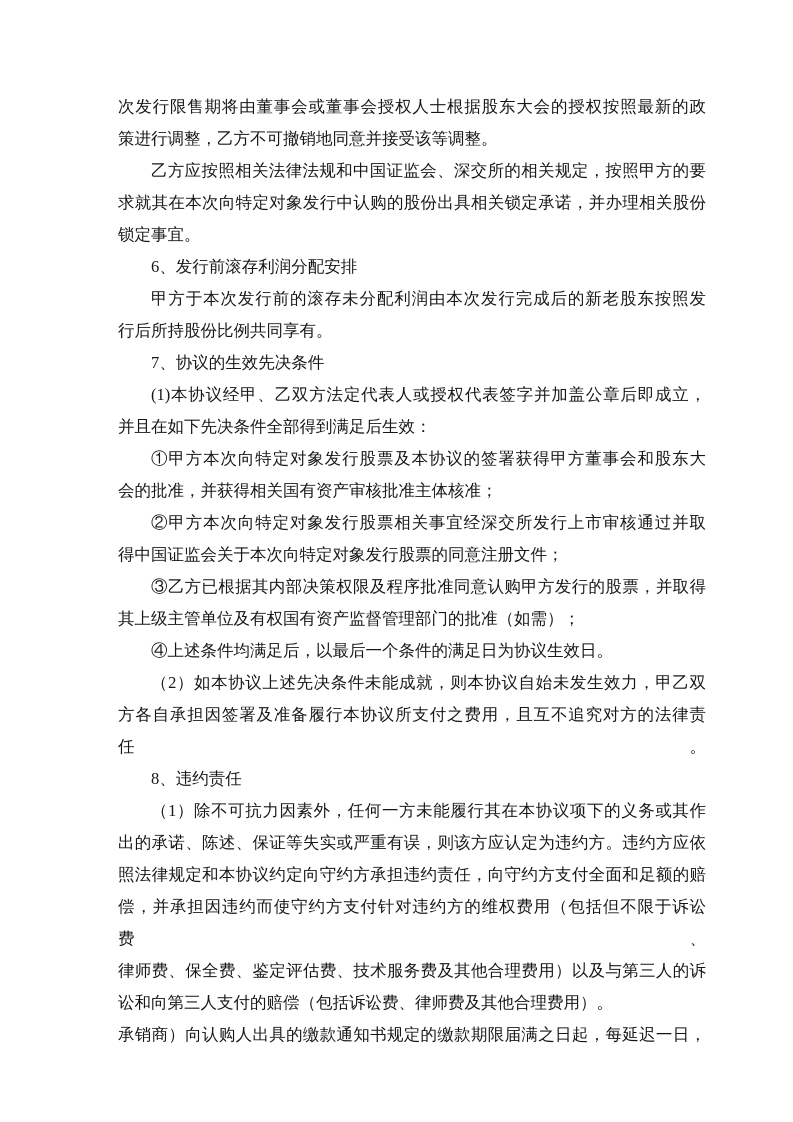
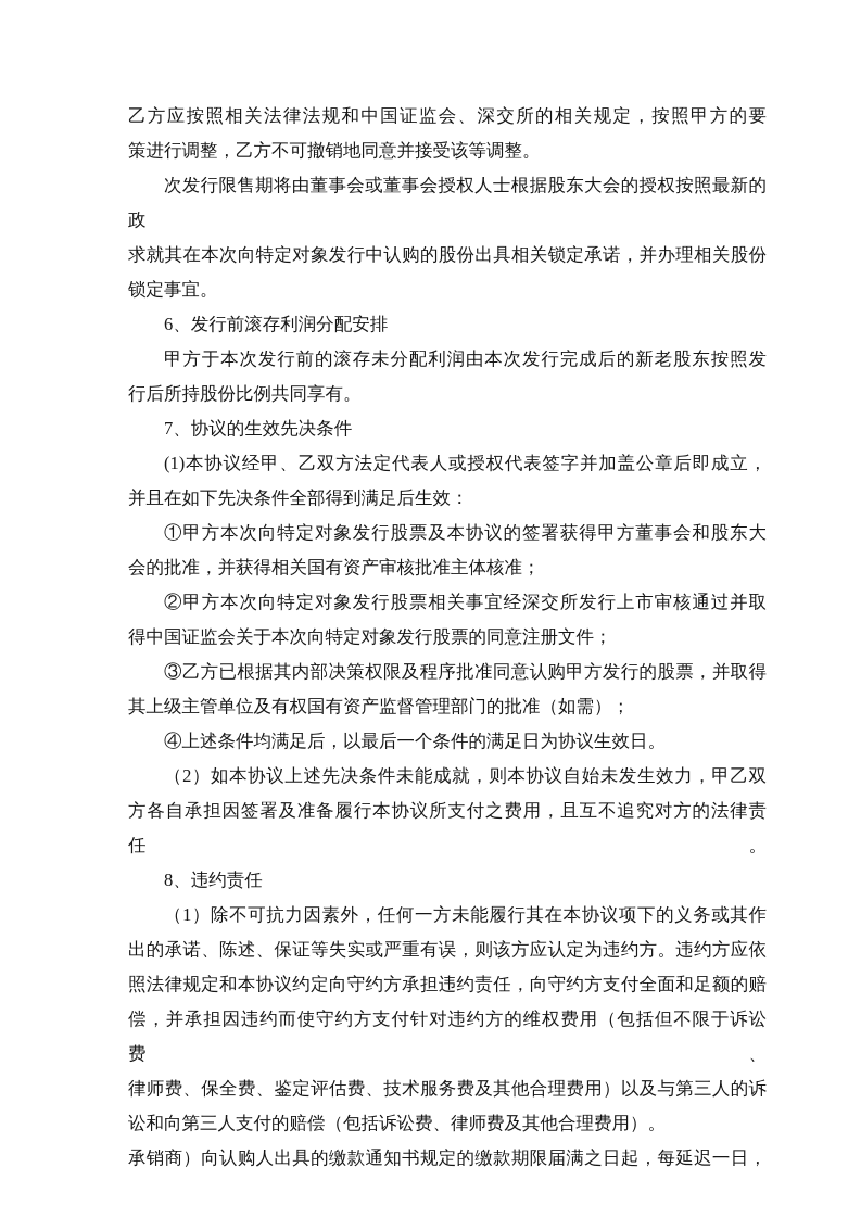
- 次发行限售期将由董事会或董事会授权人士根据股东大会的授权按照最新的政
+ 乙方应按照相关法律法规和中国证监会、深交所的相关规定，按照甲方的要
  策进行调整，乙方不可撤销地同意并接受该等调整。
- 乙方应按照相关法律法规和中国证监会、深交所的相关规定，按照甲方的要
+ 次发行限售期将由董事会或董事会授权人士根据股东大会的授权按照最新的政
  求就其在本次向特定对象发行中认购的股份出具相关锁定承诺，并办理相关股份
  锁定事宜。
  6、发行前滚存利润分配安排
  甲方于本次发行前的滚存未分配利润由本次发行完成后的新老股东按照发
  行后所持股份比例共同享有。
  7、协议的生效先决条件
  (1)本协议经甲、乙双方法定代表人或授权代表签字并加盖公章后即成立，
  并且在如下先决条件全部得到满足后生效：
  ①甲方本次向特定对象发行股票及本协议的签署获得甲方董事会和股东大
  会的批准，并获得相关国有资产审核批准主体核准；
  ②甲方本次向特定对象发行股票相关事宜经深交所发行上市审核通过并取
  得中国证监会关于本次向特定对象发行股票的同意注册文件；
  ③乙方已根据其内部决策权限及程序批准同意认购甲方发行的股票，并取得
  其上级主管单位及有权国有资产监督管理部门的批准（如需）；
  ④上述条件均满足后，以最后一个条件的满足日为协议生效日。
  （2）如本协议上述先决条件未能成就，则本协议自始未发生效力，甲乙双
  方各自承担因签署及准备履行本协议所支付之费用，且互不追究对方的法律责任。
  8、违约责任
  （1）除不可抗力因素外，任何一方未能履行其在本协议项下的义务或其作
  出的承诺、陈述、保证等失实或严重有误，则该方应认定为违约方。违约方应依
  照法律规定和本协议约定向守约方承担违约责任，向守约方支付全面和足额的赔
  偿，并承担因违约而使守约方支付针对违约方的维权费用（包括但不限于诉讼费、
  律师费、保全费、鉴定评估费、技术服务费及其他合理费用）以及与第三人的诉
  讼和向第三人支付的赔偿（包括诉讼费、律师费及其他合理费用）。
  承销商）向认购人出具的缴款通知书规定的缴款期限届满之日起，每延迟一日，
